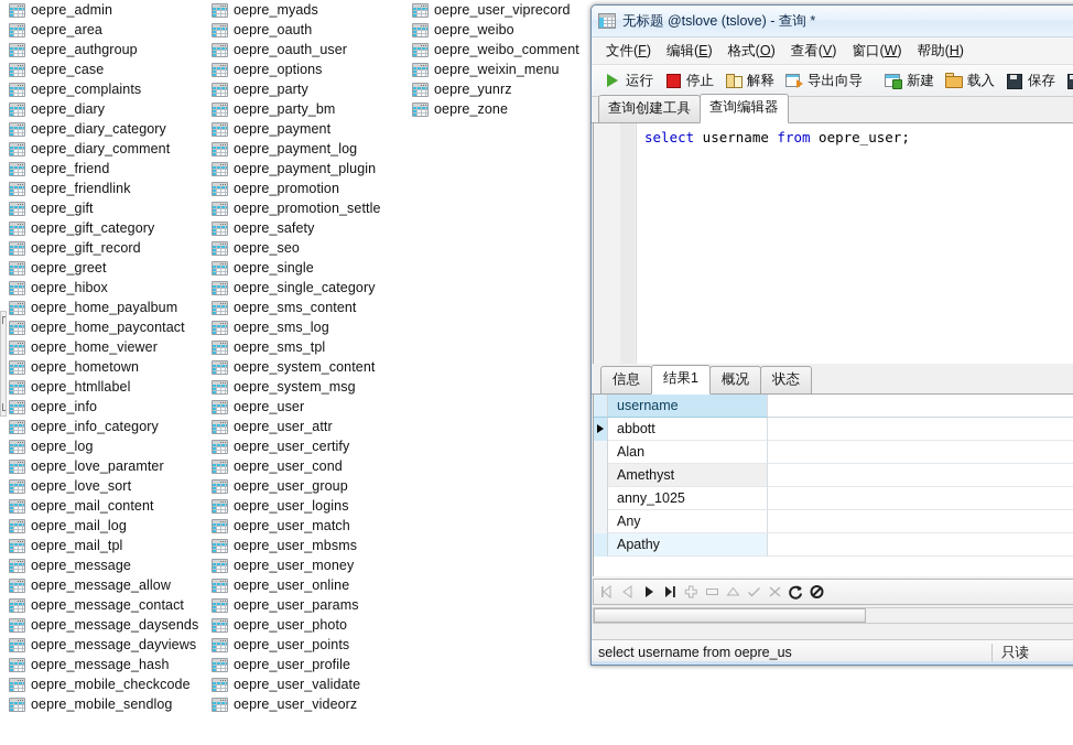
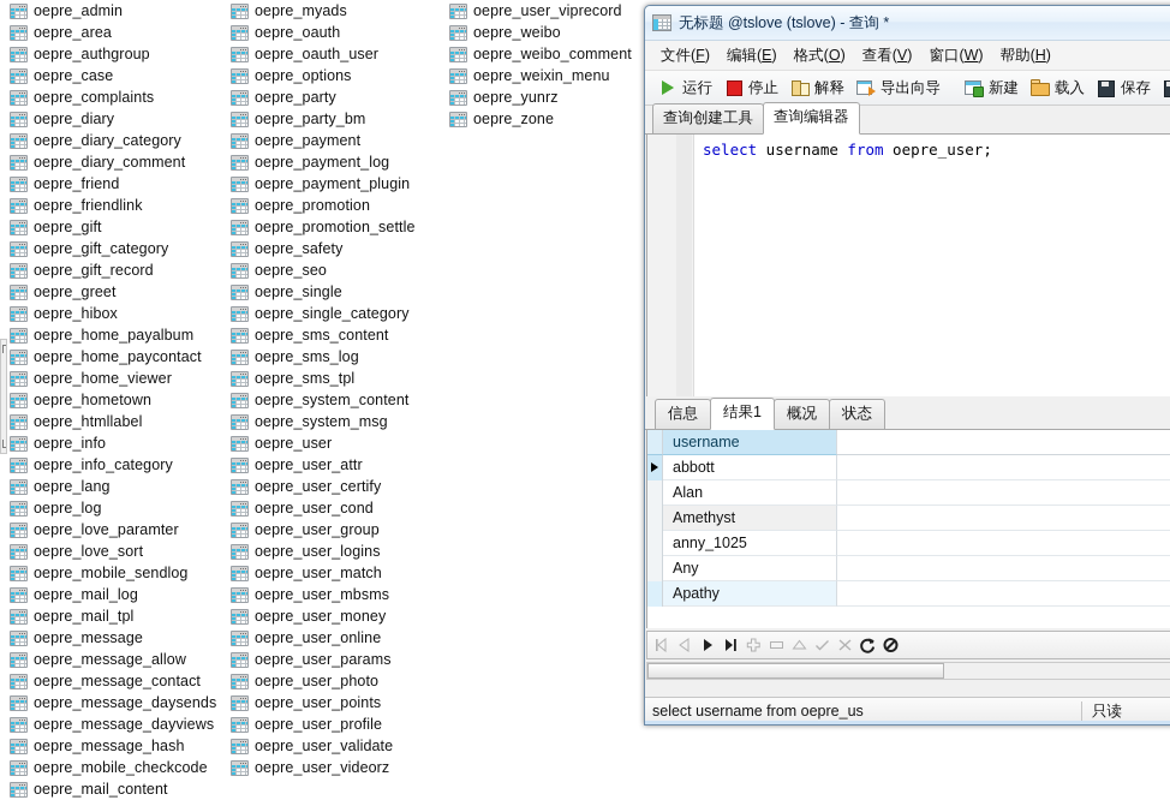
  oepre_admin
  oepre_area
  oepre_authgroup
  oepre_case
  oepre_complaints
  oepre_diary
  oepre_diary_category
  oepre_diary_comment
  oepre_friend
  oepre_friendlink
  oepre_gift
  oepre_gift_category
  oepre_gift_record
  oepre_greet
  oepre_hibox
  oepre_home_payalbum
  oepre_home_paycontact
  oepre_home_viewer
  oepre_hometown
  oepre_htmllabel
  oepre_info
  oepre_info_category
+ oepre_lang
  oepre_log
  oepre_love_paramter
  oepre_love_sort
- oepre_mail_content
+ oepre_mobile_sendlog
  oepre_mail_log
  oepre_mail_tpl
  oepre_message
  oepre_message_allow
  oepre_message_contact
  oepre_message_daysends
  oepre_message_dayviews
  oepre_message_hash
  oepre_mobile_checkcode
- oepre_mobile_sendlog
+ oepre_mail_content
  oepre_myads
  oepre_oauth
  oepre_oauth_user
  oepre_options
  oepre_party
  oepre_party_bm
  oepre_payment
  oepre_payment_log
  oepre_payment_plugin
  oepre_promotion
  oepre_promotion_settle
  oepre_safety
  oepre_seo
  oepre_single
  oepre_single_category
  oepre_sms_content
  oepre_sms_log
  oepre_sms_tpl
  oepre_system_content
  oepre_system_msg
  oepre_user
  oepre_user_attr
  oepre_user_certify
  oepre_user_cond
  oepre_user_group
  oepre_user_logins
  oepre_user_match
  oepre_user_mbsms
  oepre_user_money
  oepre_user_online
  oepre_user_params
  oepre_user_photo
  oepre_user_points
  oepre_user_profile
  oepre_user_validate
  oepre_user_videorz
  oepre_user_viprecord
  oepre_weibo
  oepre_weibo_comment
  oepre_weixin_menu
  oepre_yunrz
  oepre_zone
  无标题 @tslove (tslove) - 查询 *
  文件(F)
  编辑(E)
  格式(O)
  查看(V)
  窗口(W)
  帮助(H)
  运行
  停止
  解释
  导出向导
  新建
  载入
  保存
  查询创建工具
  查询编辑器
  select username from oepre_user;
  信息
  结果1
  概况
  状态
  username
  abbott
  Alan
  Amethyst
  anny_1025
  Any
  Apathy
  select username from oepre_us
  只读
